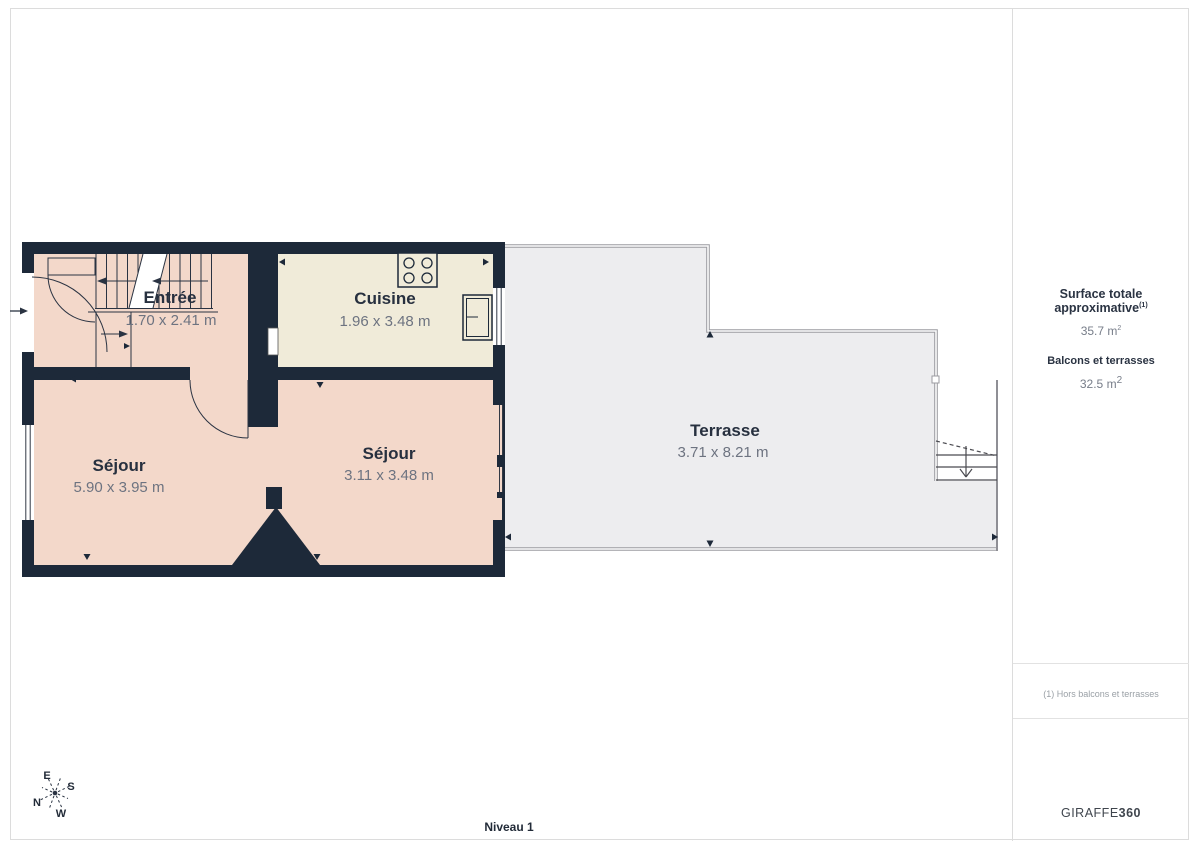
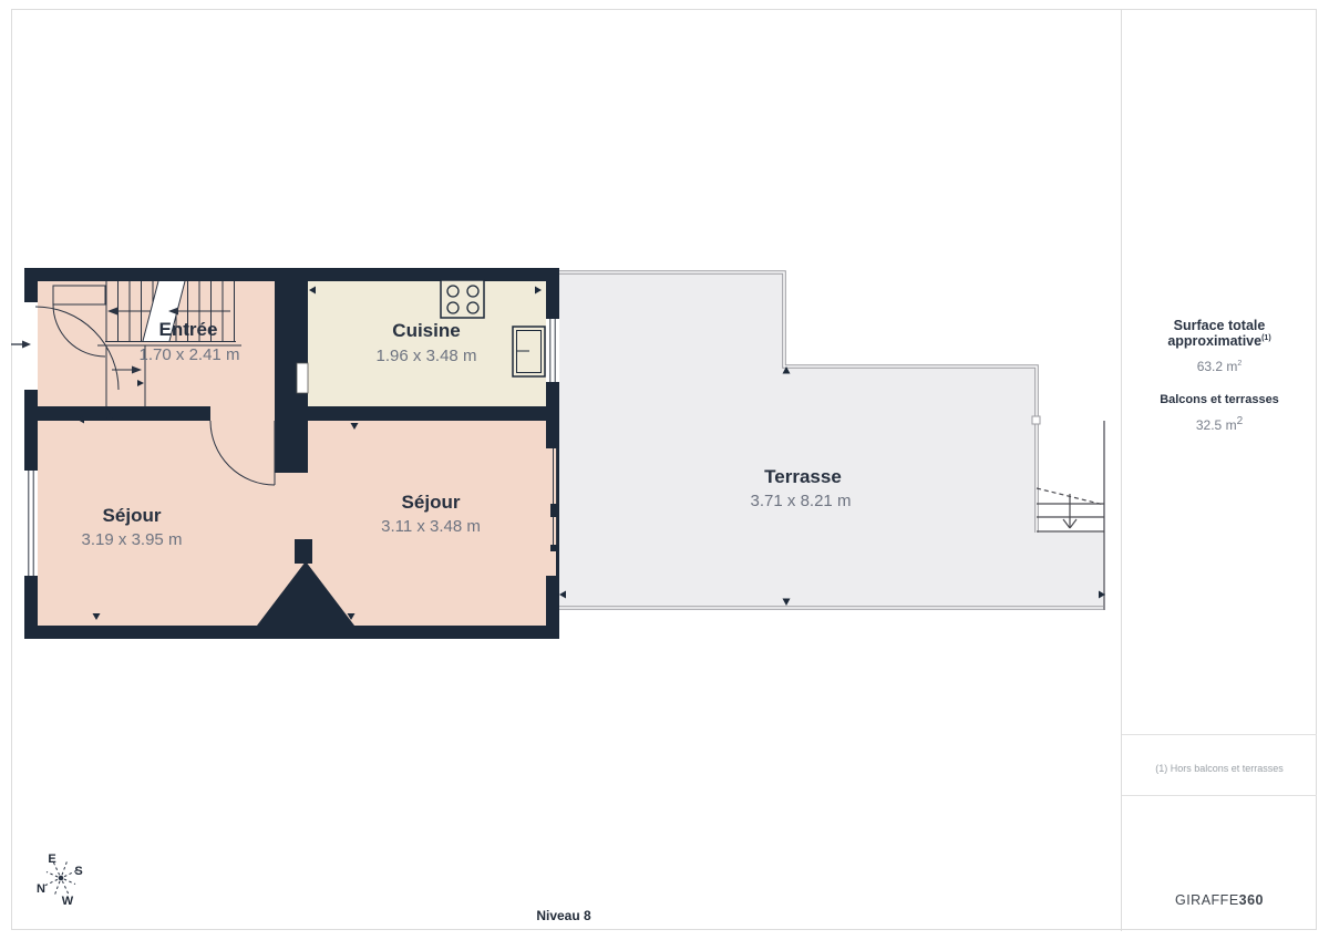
  Entrée
  1.70 x 2.41 m
  Cuisine
  1.96 x 3.48 m
  Séjour
- 5.90 x 3.95 m
+ 3.19 x 3.95 m
  Séjour
  3.11 x 3.48 m
  Terrasse
  3.71 x 8.21 m
  E
  S
  N
  W
  Surface totale approximative
- 35.7 m
+ 63.2 m
  Balcons et terrasses
  32.5 m2
  (1) Hors balcons et terrasses
  GIRAFFE360
- Niveau 1
+ Niveau 8
